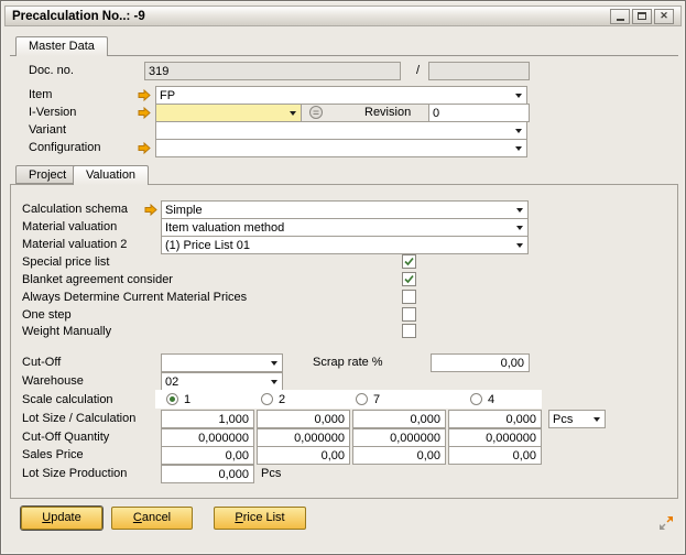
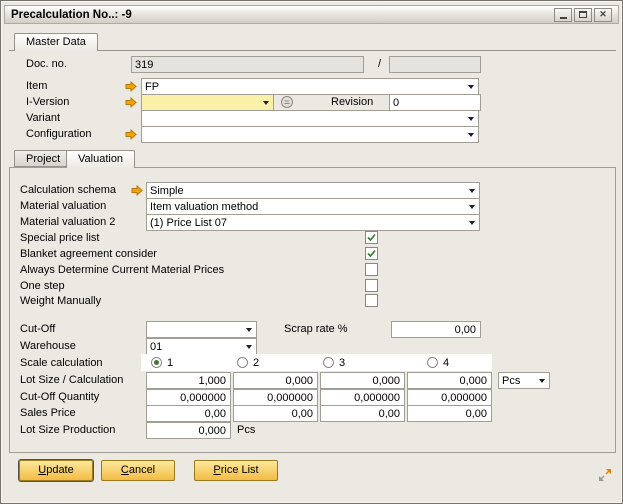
  Precalculation No..: -9
  ✕
  Master Data
  Doc. no.
  319
  /
  Item
  FP
  I-Version
  Revision
  0
  Variant
  Configuration
  Project
  Valuation
  Calculation schema
  Simple
  Material valuation
  Item valuation method
  Material valuation 2
- (1) Price List 01
+ (1) Price List 07
  Special price list
  Blanket agreement consider
  Always Determine Current Material Prices
  One step
  Weight Manually
  Cut-Off
  Scrap rate %
  0,00
  Warehouse
- 02
+ 01
  Scale calculation
  1
  2
- 7
+ 3
  4
  Lot Size / Calculation
  1,000
  0,000
  0,000
  0,000
  Pcs
  Cut-Off Quantity
  0,000000
  0,000000
  0,000000
  0,000000
  Sales Price
  0,00
  0,00
  0,00
  0,00
  Lot Size Production
  0,000
  Pcs
  Update
  Cancel
  Price List
